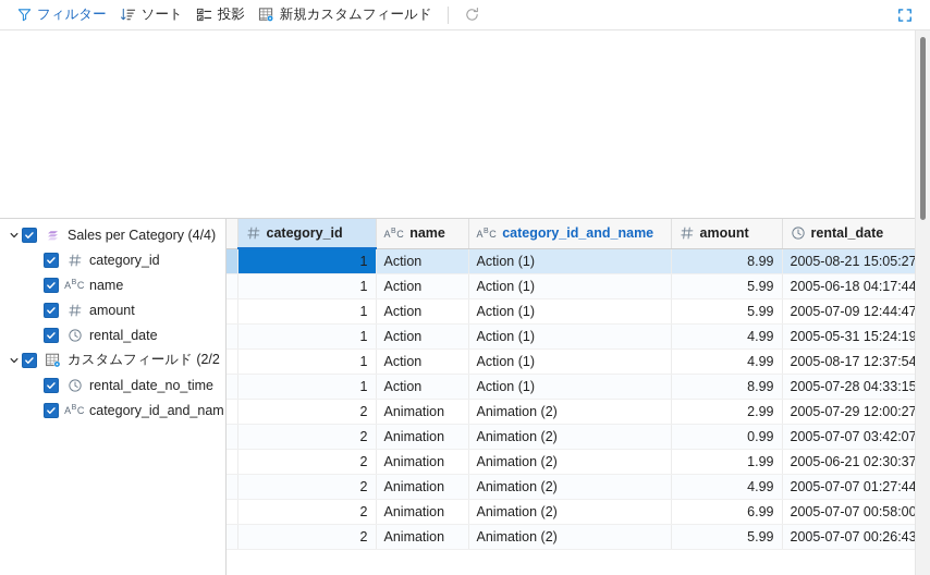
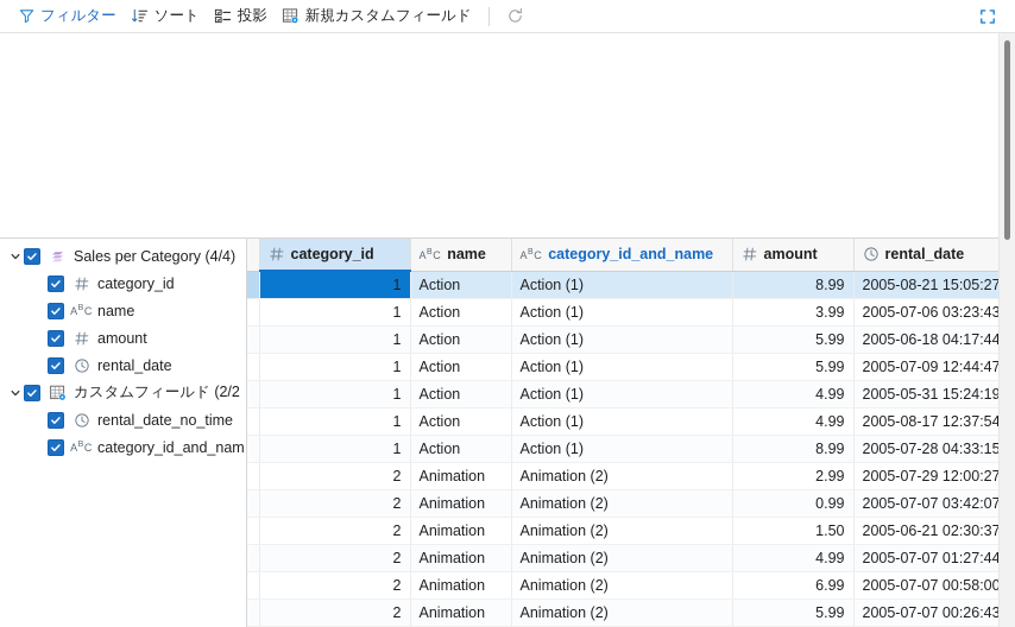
  フィルター
  ソート
  投影
  新規カスタムフィールド
  Sales per Category (4/4)
  category_id
  name
  amount
  rental_date
  カスタムフィールド (2/2
  rental_date_no_time
  category_id_and_nam
  	category_id	A C name	A C category_id_and_name	amount	rental_date
  	1	Action	Action (1)	8.99	2005-08-21 15:05:27
+ 	1	Action	Action (1)	3.99	2005-07-06 03:23:43
  	1	Action	Action (1)	5.99	2005-06-18 04:17:44
  	1	Action	Action (1)	5.99	2005-07-09 12:44:47
  	1	Action	Action (1)	4.99	2005-05-31 15:24:19
  	1	Action	Action (1)	4.99	2005-08-17 12:37:54
  	1	Action	Action (1)	8.99	2005-07-28 04:33:15
  	2	Animation	Animation (2)	2.99	2005-07-29 12:00:27
  	2	Animation	Animation (2)	0.99	2005-07-07 03:42:07
- 	2	Animation	Animation (2)	1.99	2005-06-21 02:30:37
+ 	2	Animation	Animation (2)	1.50	2005-06-21 02:30:37
  	2	Animation	Animation (2)	4.99	2005-07-07 01:27:44
  	2	Animation	Animation (2)	6.99	2005-07-07 00:58:00
  	2	Animation	Animation (2)	5.99	2005-07-07 00:26:43
